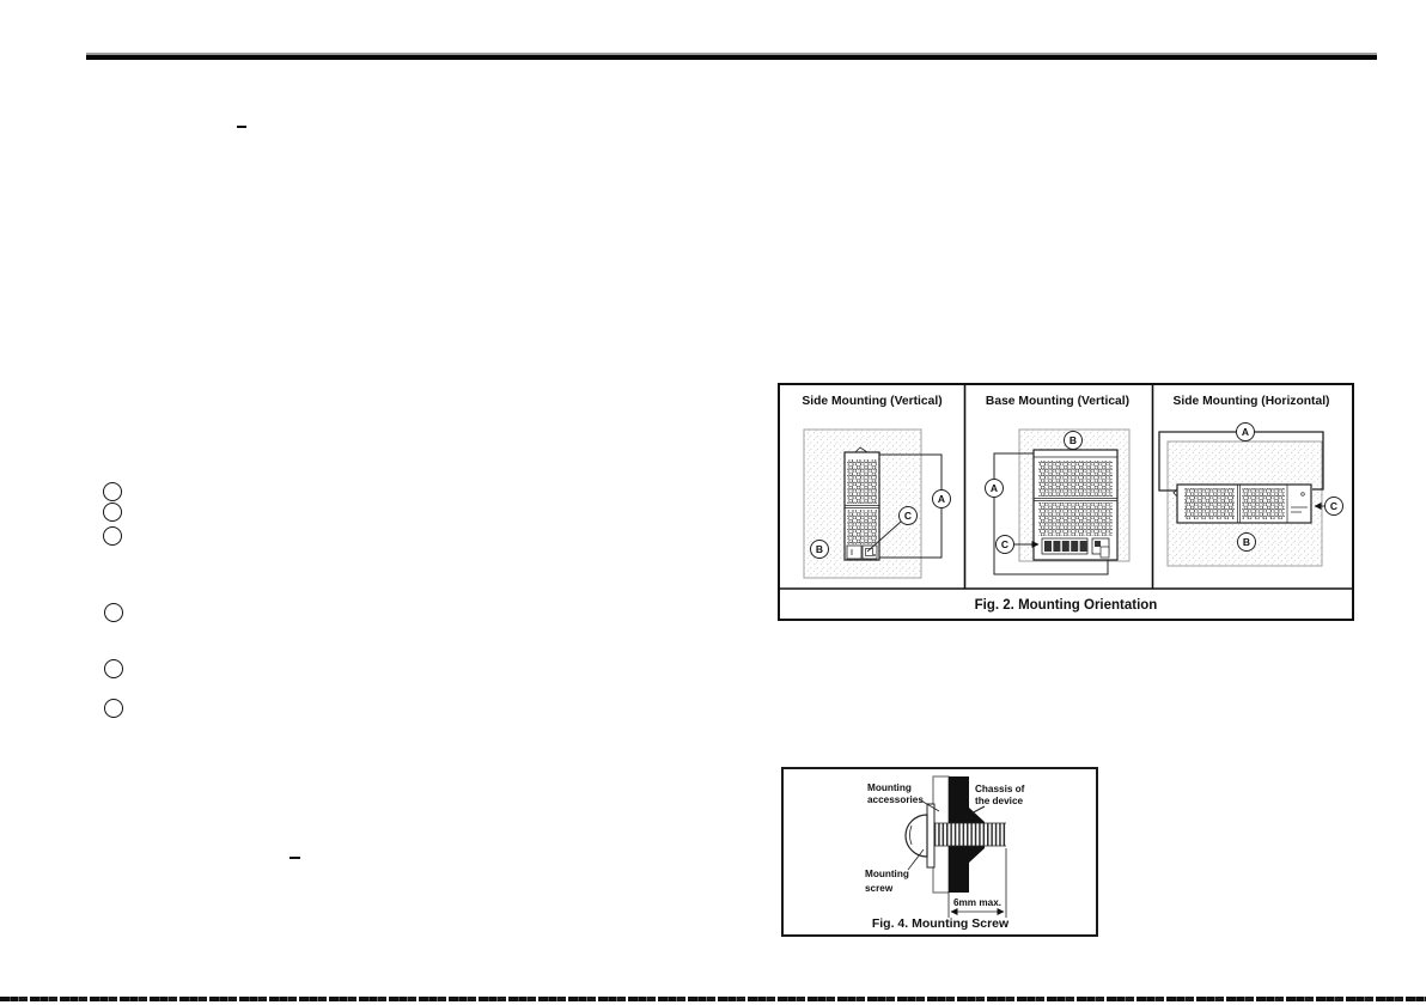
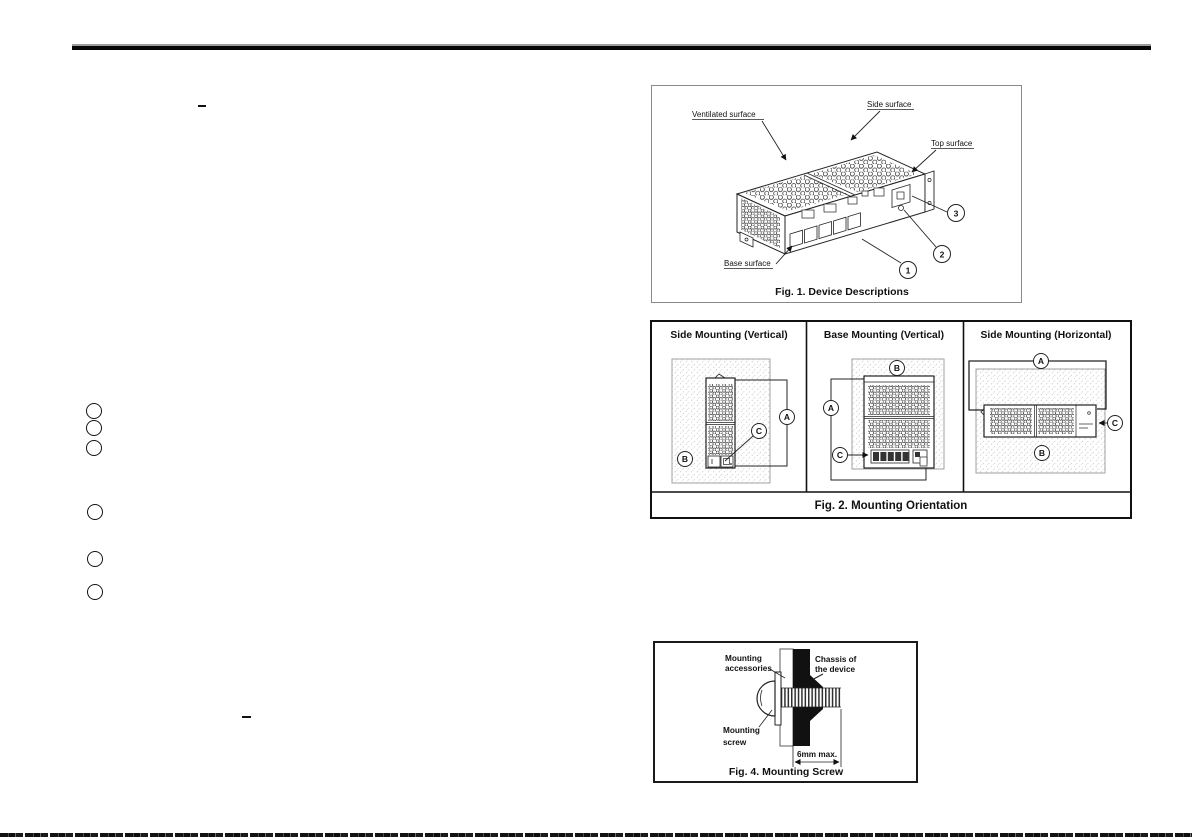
+ Ventilated surface
+ Side surface
+ Top surface
+ Base surface
+ 1
+ 2
+ 3
+ Fig. 1. Device Descriptions
  Side Mounting (Vertical)
  A
  B
  C
  Base Mounting (Vertical)
  B
  A
  C
  Side Mounting (Horizontal)
  A
  C
  B
  Fig. 2. Mounting Orientation
  Mounting
  accessorie
  Chassis of
  the device
  Mounting
  screw
  6mm max.
  Fig. 4. Mounting Screw
